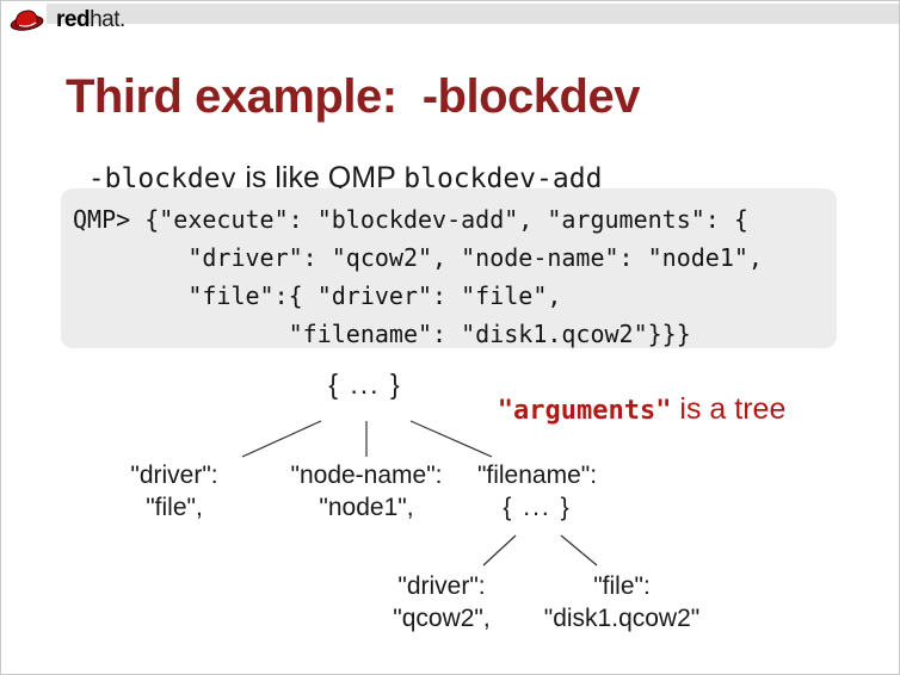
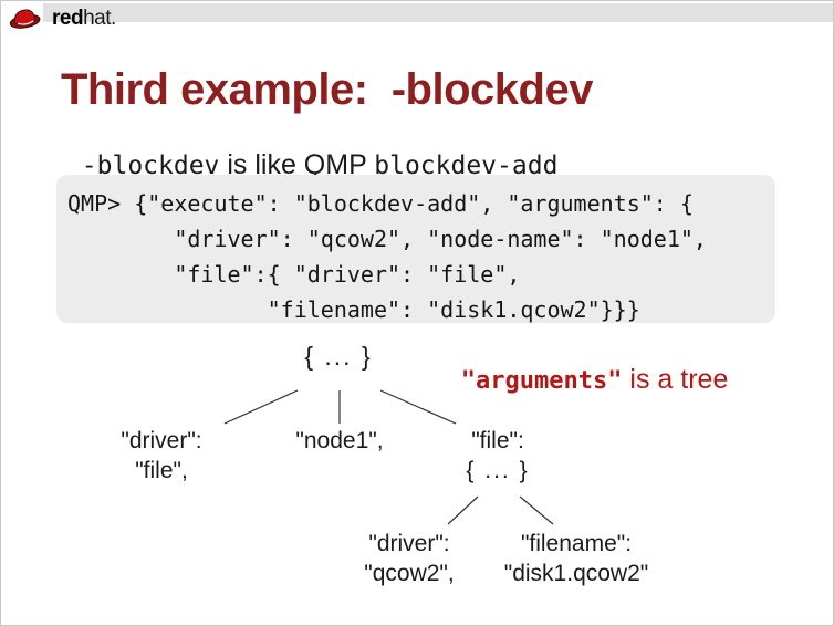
  redhat.
  Third example: -blockdev
  -blockdev is like QMP blockdev-add
  QMP> {"execute": "blockdev-add", "arguments": {
  "driver": "qcow2", "node-name": "node1",
  "file":{ "driver": "file",
  "filename": "disk1.qcow2"}}}
  { ... }
  "arguments" is a tree
  "driver":
  "file",
- "node-name":
  "node1",
- "filename":
+ "file":
  { ... }
  "driver":
  "qcow2",
- "file":
+ "filename":
  "disk1.qcow2"
